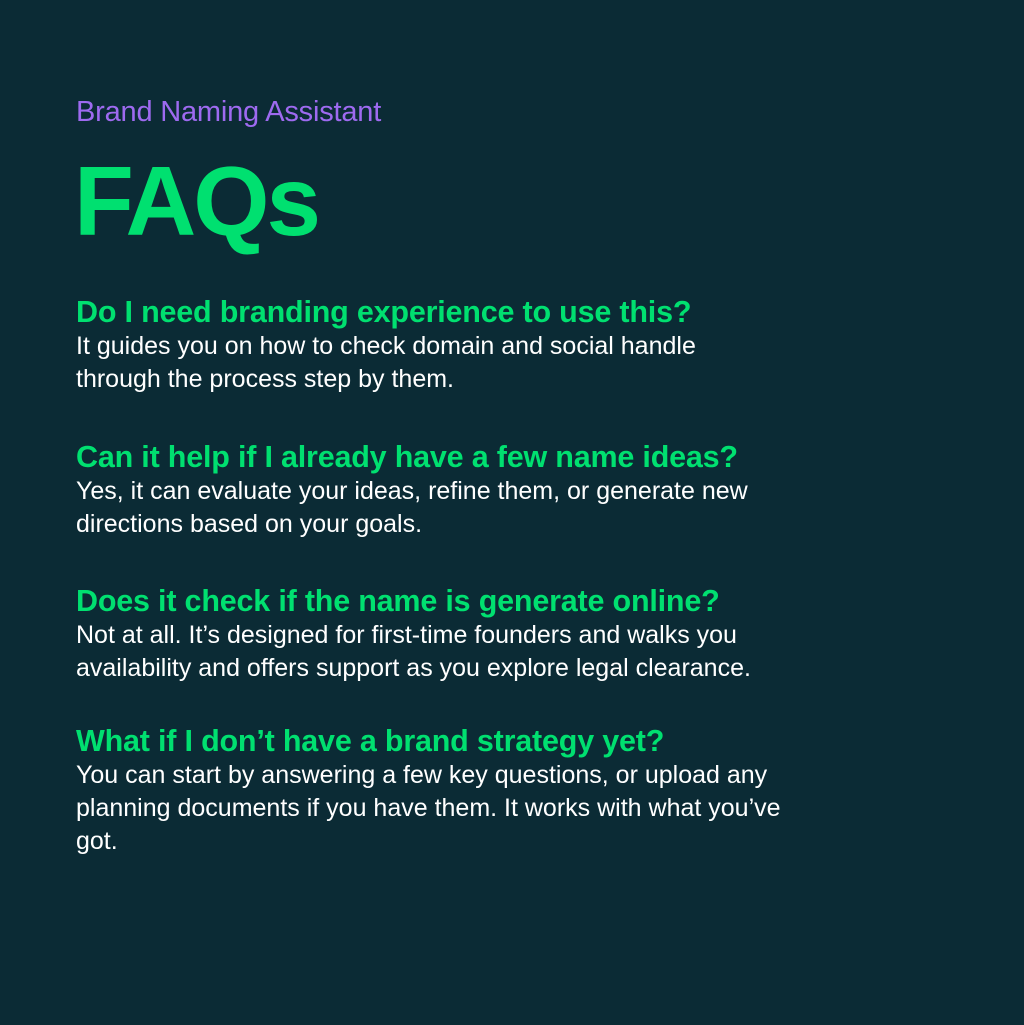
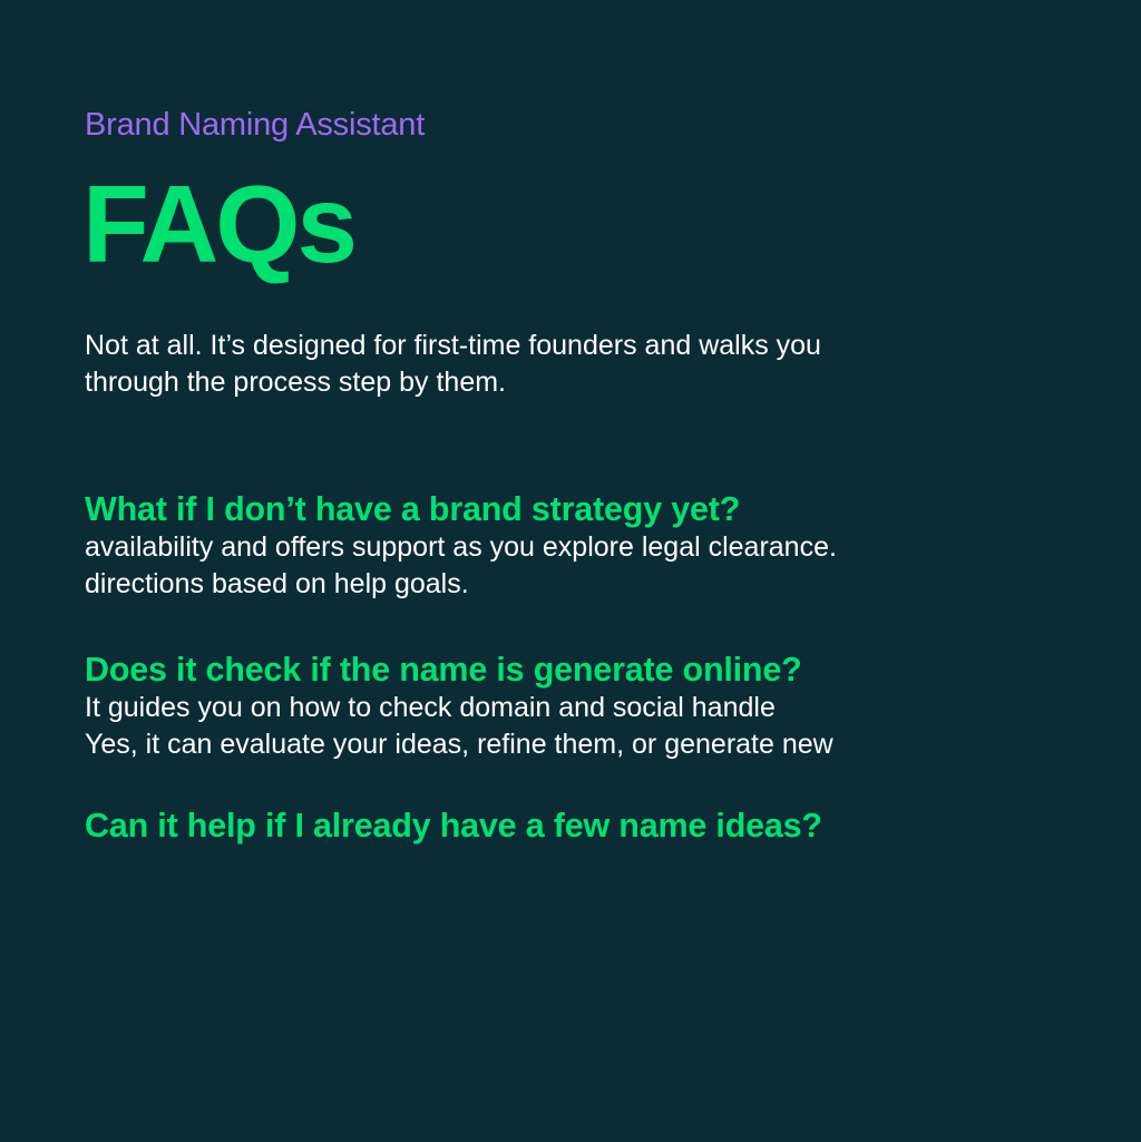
  Brand Naming Assistant
  FAQs
- Do I need branding experience to use this?
- It guides you on how to check domain and social handle
+ Not at all. It’s designed for first-time founders and walks you
  through the process step by them.
- Can it help if I already have a few name ideas?
+ What if I don’t have a brand strategy yet?
- Yes, it can evaluate your ideas, refine them, or generate new
+ availability and offers support as you explore legal clearance.
- directions based on your goals.
+ directions based on help goals.
  Does it check if the name is generate online?
- Not at all. It’s designed for first-time founders and walks you
+ It guides you on how to check domain and social handle
- availability and offers support as you explore legal clearance.
+ Yes, it can evaluate your ideas, refine them, or generate new
- What if I don’t have a brand strategy yet?
+ Can it help if I already have a few name ideas?
- You can start by answering a few key questions, or upload any
- planning documents if you have them. It works with what you’ve
- got.
